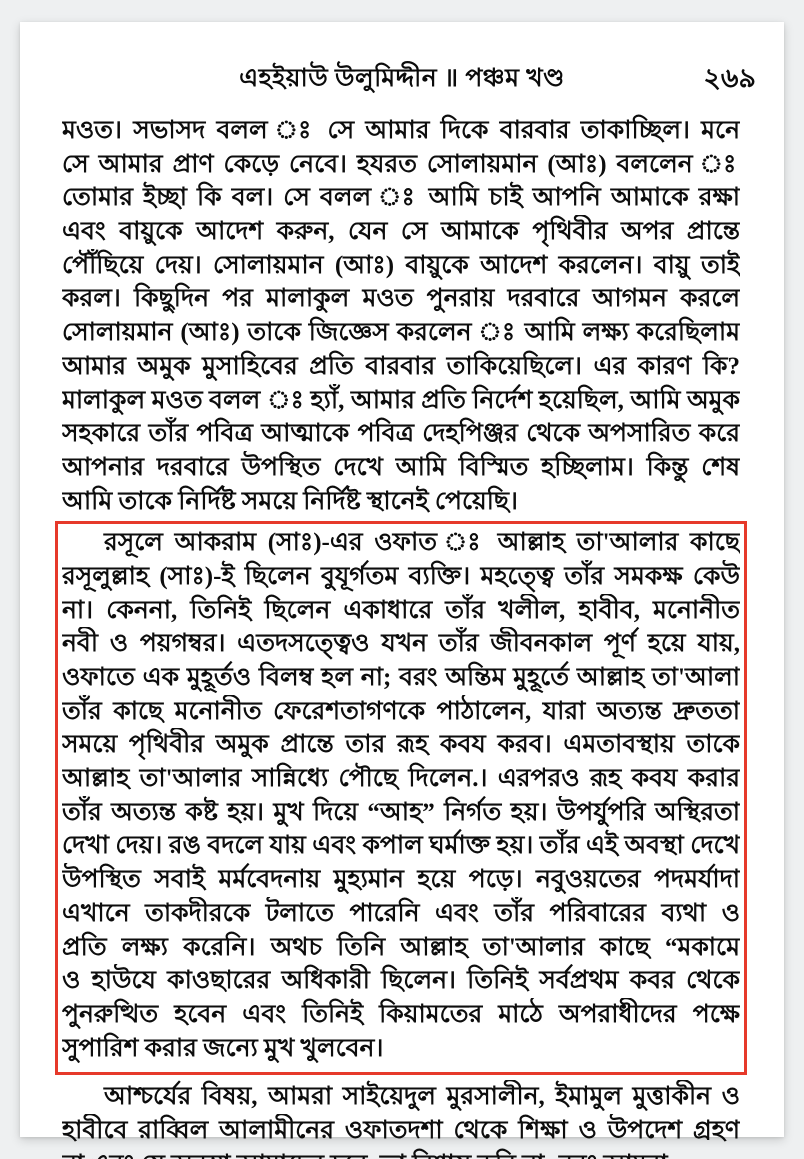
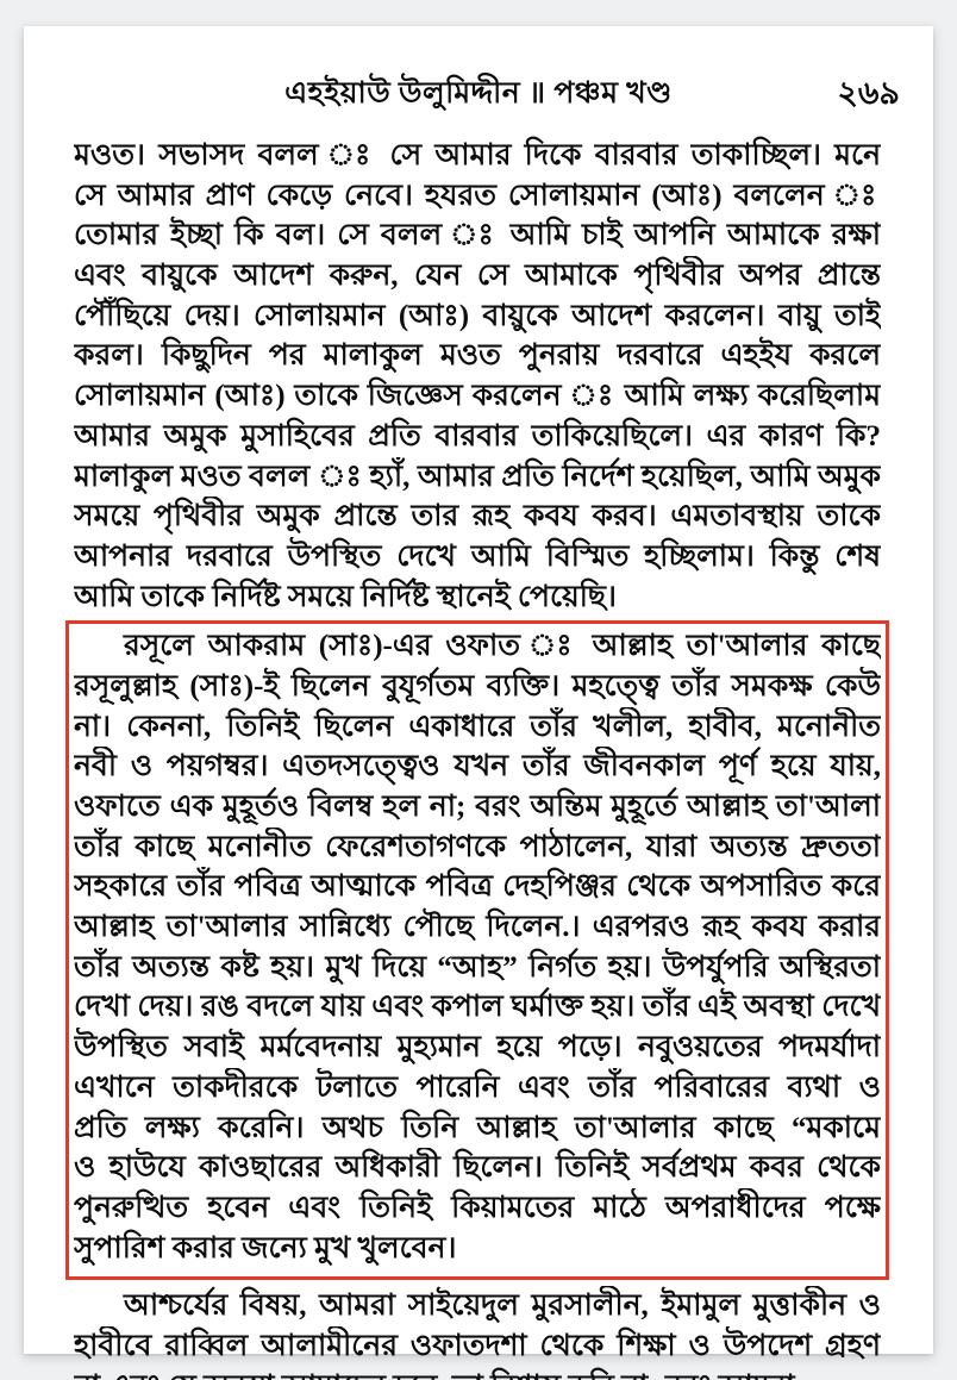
  এহইয়াউ উলুমিদ্দীন ॥ পঞ্চম খণ্ড
  ২৬৯
  মওত। সভাসদ বলল ঃ সে আমার দিকে বারবার তাকাচ্ছিল। মনে
  সে আমার প্রাণ কেড়ে নেবে। হযরত সোলায়মান (আঃ) বললেন ঃ
  তোমার ইচ্ছা কি বল। সে বলল ঃ আমি চাই আপনি আমাকে রক্ষা
  এবং বায়ুকে আদেশ করুন, যেন সে আমাকে পৃথিবীর অপর প্রান্তে
  পৌঁছিয়ে দেয়। সোলায়মান (আঃ) বায়ুকে আদেশ করলেন। বায়ু তাই
- করল। কিছুদিন পর মালাকুল মওত পুনরায় দরবারে আগমন করলে
+ করল। কিছুদিন পর মালাকুল মওত পুনরায় দরবারে এহইয করলে
  সোলায়মান (আঃ) তাকে জিজ্ঞেস করলেন ঃ আমি লক্ষ্য করেছিলাম
  আমার অমুক মুসাহিবের প্রতি বারবার তাকিয়েছিলে। এর কারণ কি?
  মালাকুল মওত বলল ঃ হ্যাঁ, আমার প্রতি নির্দেশ হয়েছিল, আমি অমুক
- সহকারে তাঁর পবিত্র আত্মাকে পবিত্র দেহপিঞ্জর থেকে অপসারিত করে
+ সময়ে পৃথিবীর অমুক প্রান্তে তার রূহ কবয করব। এমতাবস্থায় তাকে
  আপনার দরবারে উপস্থিত দেখে আমি বিস্মিত হচ্ছিলাম। কিন্তু শেষ
  আমি তাকে নির্দিষ্ট সময়ে নির্দিষ্ট স্থানেই পেয়েছি।
  রসূলে আকরাম (সাঃ)-এর ওফাত ঃ আল্লাহ তা'আলার কাছে
  রসূলুল্লাহ (সাঃ)-ই ছিলেন বুযূর্গতম ব্যক্তি। মহত্ত্বে তাঁর সমকক্ষ কেউ
  না। কেননা, তিনিই ছিলেন একাধারে তাঁর খলীল, হাবীব, মনোনীত
  নবী ও পয়গম্বর। এতদসত্ত্বেও যখন তাঁর জীবনকাল পূর্ণ হয়ে যায়,
  ওফাতে এক মুহূর্তও বিলম্ব হল না; বরং অন্তিম মুহূর্তে আল্লাহ তা'আলা
  তাঁর কাছে মনোনীত ফেরেশতাগণকে পাঠালেন, যারা অত্যন্ত দ্রুততা
- সময়ে পৃথিবীর অমুক প্রান্তে তার রূহ কবয করব। এমতাবস্থায় তাকে
+ সহকারে তাঁর পবিত্র আত্মাকে পবিত্র দেহপিঞ্জর থেকে অপসারিত করে
  আল্লাহ তা'আলার সান্নিধ্যে পৌছে দিলেন.। এরপরও রূহ কবয করার
  তাঁর অত্যন্ত কষ্ট হয়। মুখ দিয়ে “আহ” নির্গত হয়। উপর্যুপরি অস্থিরতা
  দেখা দেয়। রঙ বদলে যায় এবং কপাল ঘর্মাক্ত হয়। তাঁর এই অবস্থা দেখে
  উপস্থিত সবাই মর্মবেদনায় মুহ্যমান হয়ে পড়ে। নবুওয়তের পদমর্যাদা
  এখানে তাকদীরকে টলাতে পারেনি এবং তাঁর পরিবারের ব্যথা ও
  প্রতি লক্ষ্য করেনি। অথচ তিনি আল্লাহ তা'আলার কাছে “মকামে
  ও হাউযে কাওছারের অধিকারী ছিলেন। তিনিই সর্বপ্রথম কবর থেকে
  পুনরুত্থিত হবেন এবং তিনিই কিয়ামতের মাঠে অপরাধীদের পক্ষে
  সুপারিশ করার জন্যে মুখ খুলবেন।
  আশ্চর্যের বিষয়, আমরা সাইয়েদুল মুরসালীন, ইমামুল মুত্তাকীন ও
  হাবীবে রাব্বিল আলামীনের ওফাতদশা থেকে শিক্ষা ও উপদেশ গ্রহণ
